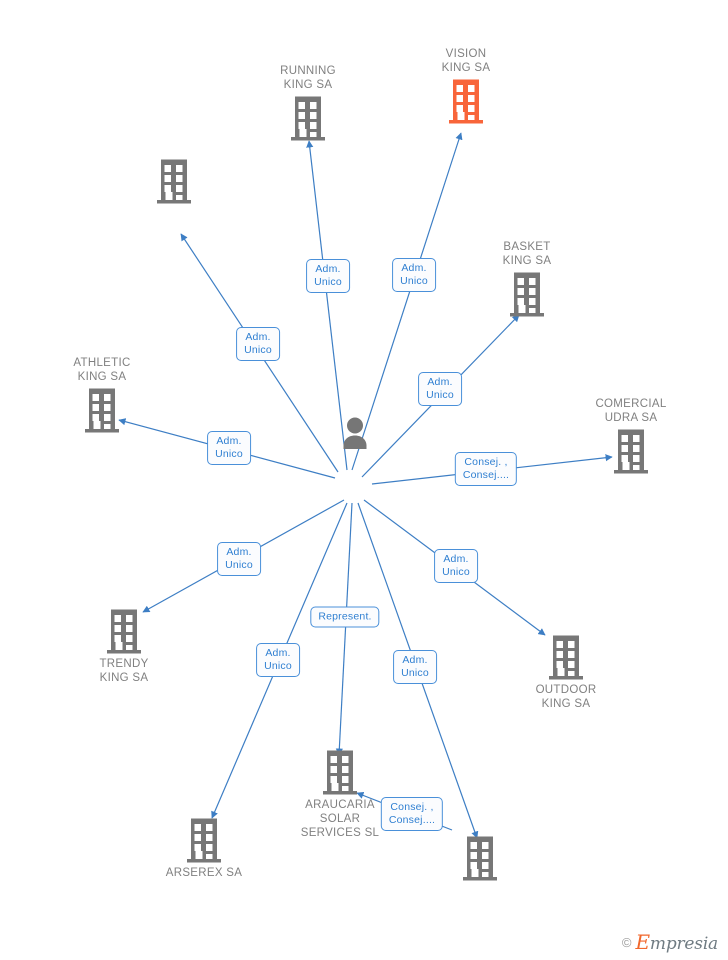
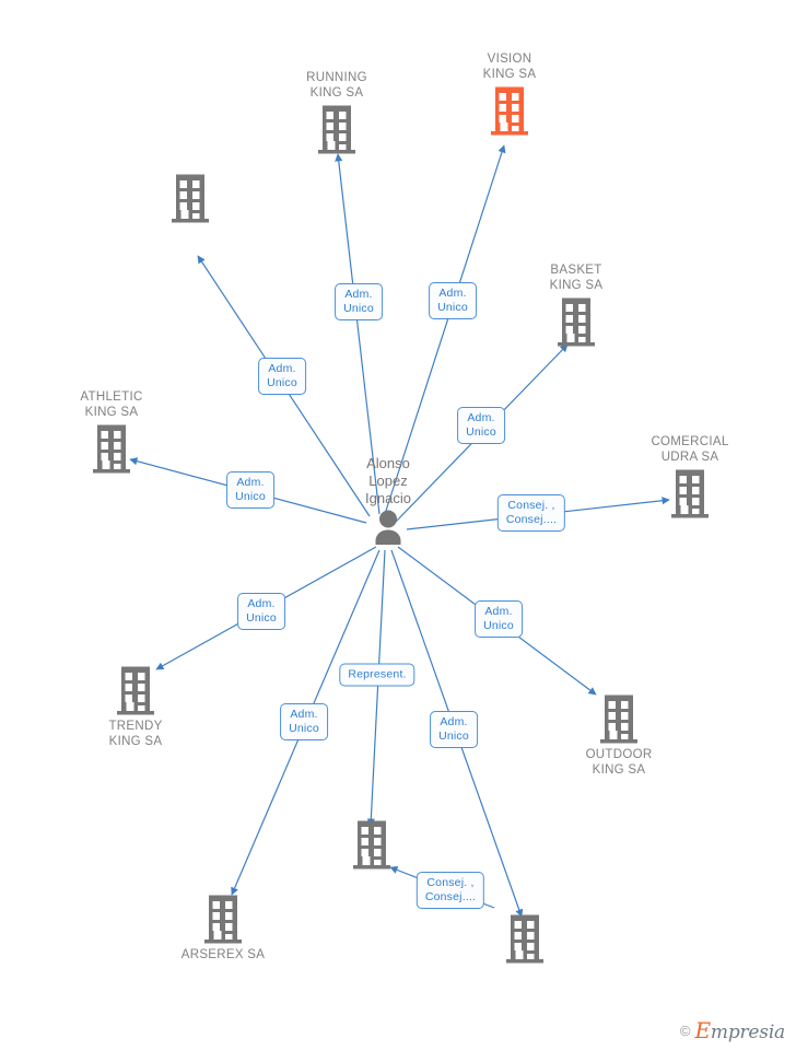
  RUNNING
  KING SA
  VISION
  KING SA
  BASKET
  KING SA
  ATHLETIC
  KING SA
  COMERCIAL
  UDRA SA
  TRENDY
  KING SA
  OUTDOOR
  KING SA
- ARAUCARIA
- SOLAR
- SERVICES SL
  ARSEREX SA
+ Alonso
+ Lopez
+ Ignacio
  Adm.
  Unico
  Adm.
  Unico
  Adm.
  Unico
  Adm.
  Unico
  Adm.
  Unico
  Consej. ,
  Consej....
  Adm.
  Unico
  Adm.
  Unico
  Represent.
  Adm.
  Unico
  Adm.
  Unico
  Consej. ,
  Consej....
  ©
  Empresia
